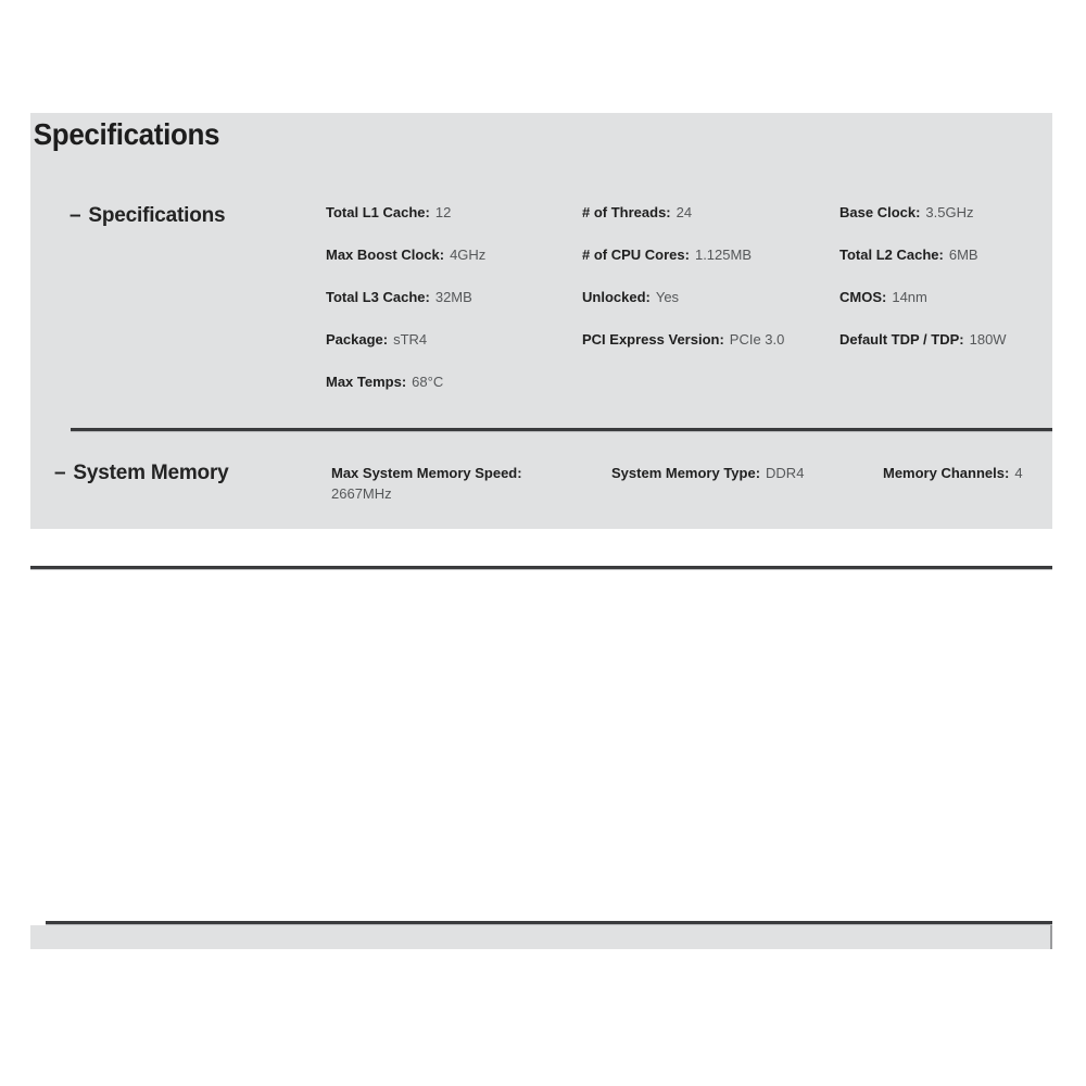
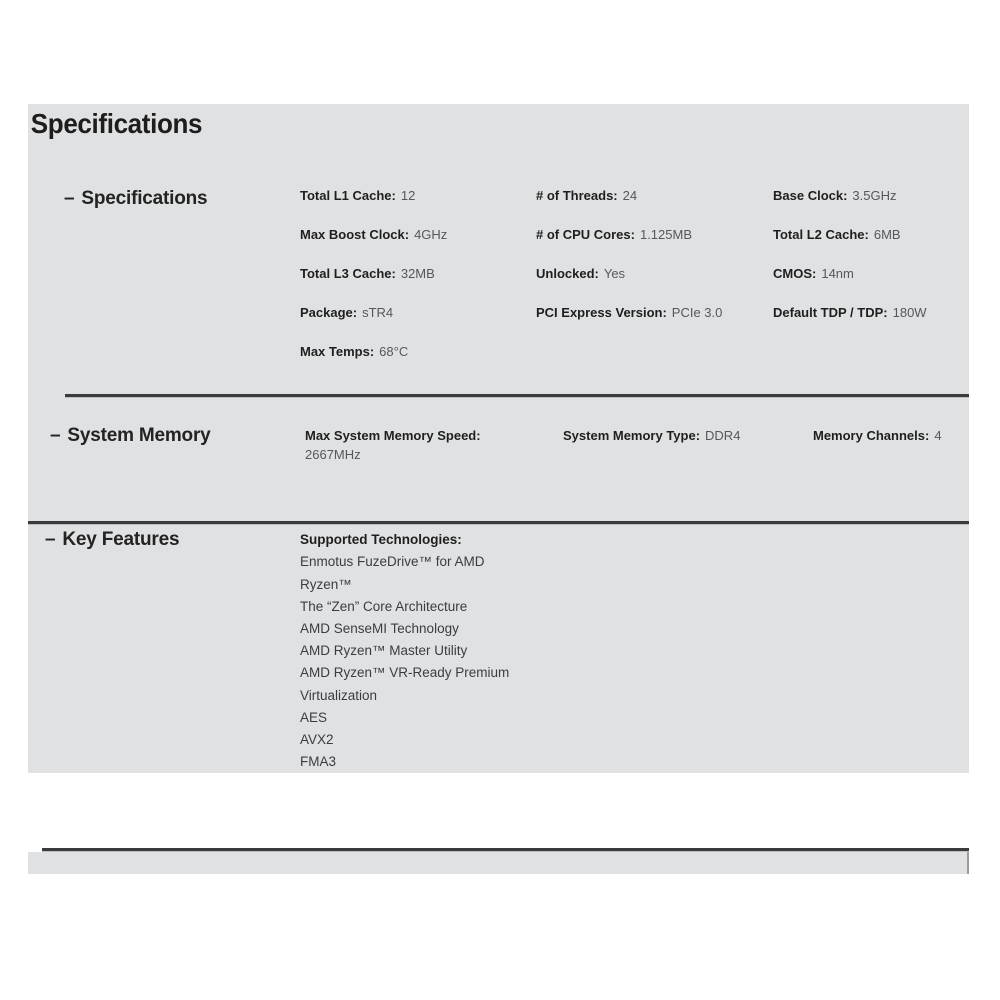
  Specifications
  – Specifications
  Total L1 Cache: 12
  # of Threads: 24
  Base Clock: 3.5GHz
  Max Boost Clock: 4GHz
  # of CPU Cores: 1.125MB
  Total L2 Cache: 6MB
  Total L3 Cache: 32MB
  Unlocked: Yes
  CMOS: 14nm
  Package: sTR4
  PCI Express Version: PCIe 3.0
  Default TDP / TDP: 180W
  Max Temps: 68°C
  – System Memory
  Max System Memory Speed: 2667MHz
  System Memory Type: DDR4
  Memory Channels: 4
+ – Key Features
+ Supported Technologies:
+ Enmotus FuzeDrive™ for AMD
+ Ryzen™
+ The “Zen” Core Architecture
+ AMD SenseMI Technology
+ AMD Ryzen™ Master Utility
+ AMD Ryzen™ VR-Ready Premium
+ Virtualization
+ AES
+ AVX2
+ FMA3
